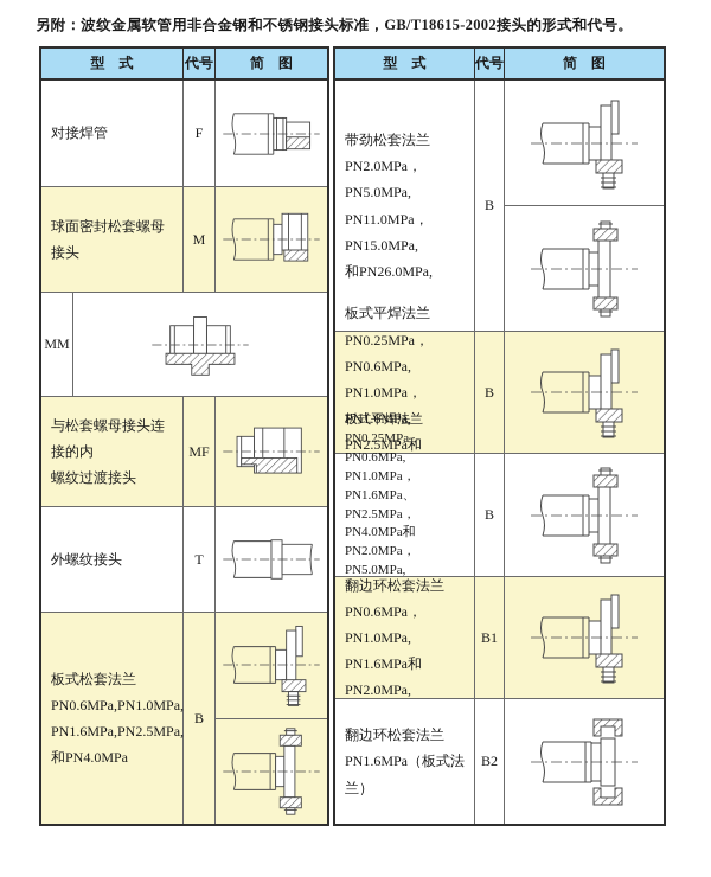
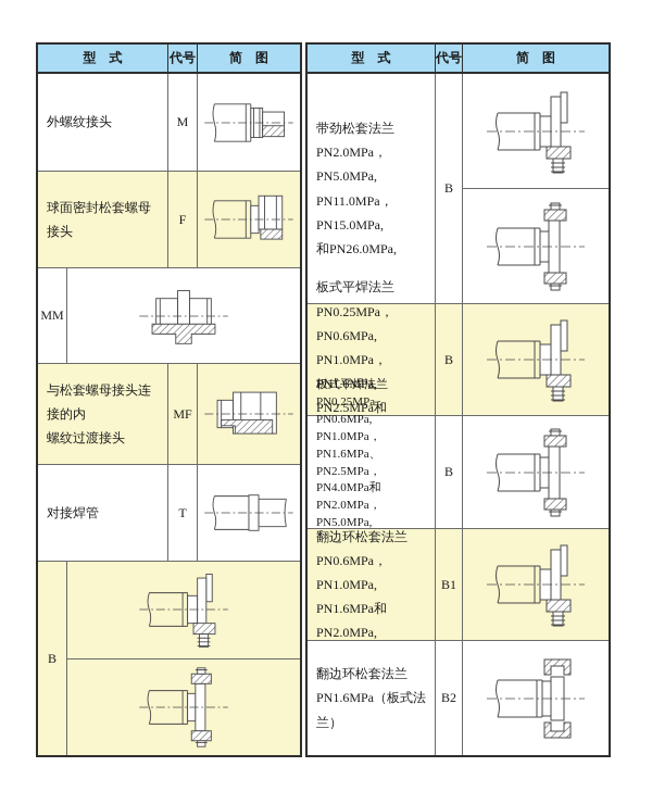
- 另附：波纹金属软管用非合金钢和不锈钢接头标准，GB/T18615-2002接头的形式和代号。
  型 式
  代号
  简 图
- 对接焊管
+ 外螺纹接头
- F
+ M
  球面密封松套螺母接头
- M
+ F
  MM
  与松套螺母接头连接的内
  螺纹过渡接头
  MF
- 外螺纹接头
+ 对接焊管
  T
- 板式松套法兰
- PN0.6MPa,PN1.0MPa,
- PN1.6MPa,PN2.5MPa,
- 和PN4.0MPa
  B
  型 式
  代号
  简 图
  带劲松套法兰
  PN2.0MPa，PN5.0MPa,
  PN11.0MPa，PN15.0MPa,
  和PN26.0MPa,
  B
  板式平焊法兰
  PN0.25MPa，PN0.6MPa,
  PN1.0MPa，PN1.6MPa,
  B
  板式平焊法兰
  PN0.25MPa，PN0.6MPa,
  PN1.0MPa，PN1.6MPa、
  PN2.5MPa，PN4.0MPa和
  PN2.0MPa，PN5.0MPa,
  B
  翻边环松套法兰
  PN0.6MPa，PN1.0MPa,
  PN1.6MPa和PN2.0MPa,
  B1
  翻边环松套法兰
  PN1.6MPa（板式法兰）
  B2
